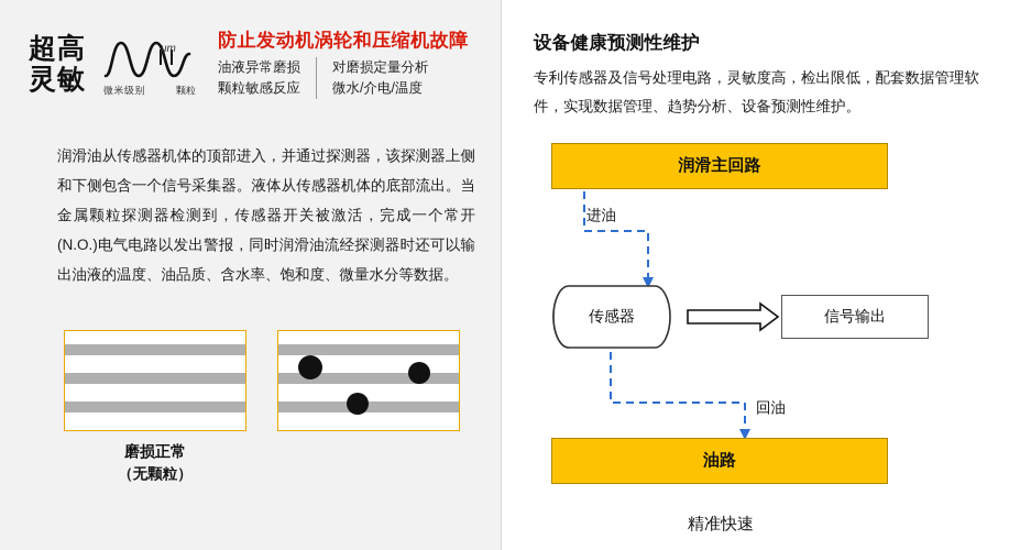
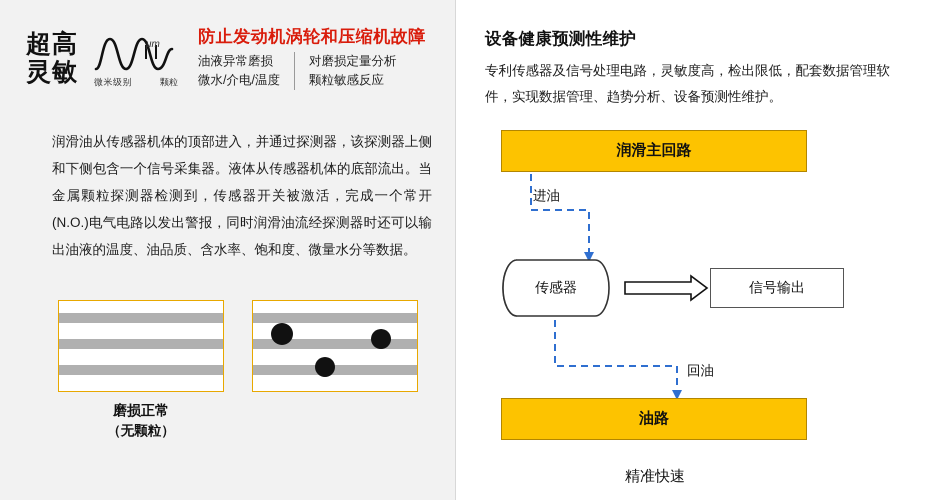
  超高
  灵敏
  μm
  微米级别
  颗粒
  防止发动机涡轮和压缩机故障
  油液异常磨损
- 颗粒敏感反应
+ 微水/介电/温度
  对磨损定量分析
- 微水/介电/温度
+ 颗粒敏感反应
  润滑油从传感器机体的顶部进入，并通过探测器，该探测器上侧和下侧包含一个信号采集器。液体从传感器机体的底部流出。当金属颗粒探测器检测到，传感器开关被激活，完成一个常开(N.O.)电气电路以发出警报，同时润滑油流经探测器时还可以输出油液的温度、油品质、含水率、饱和度、微量水分等数据。
  磨损正常
  （无颗粒）
  设备健康预测性维护
  专利传感器及信号处理电路，灵敏度高，检出限低，配套数据管理软件，实现数据管理、趋势分析、设备预测性维护。
  润滑主回路
  传感器
  信号输出
  进油
  回油
  油路
  精准快速
